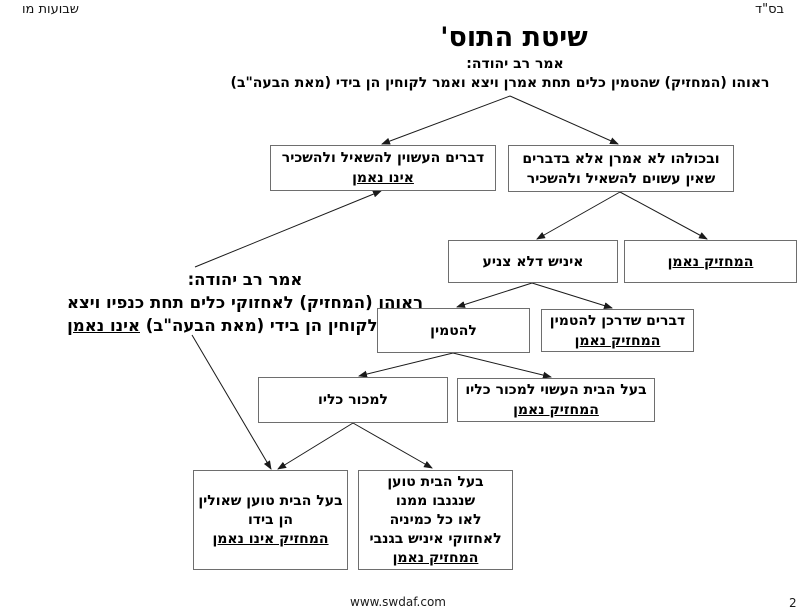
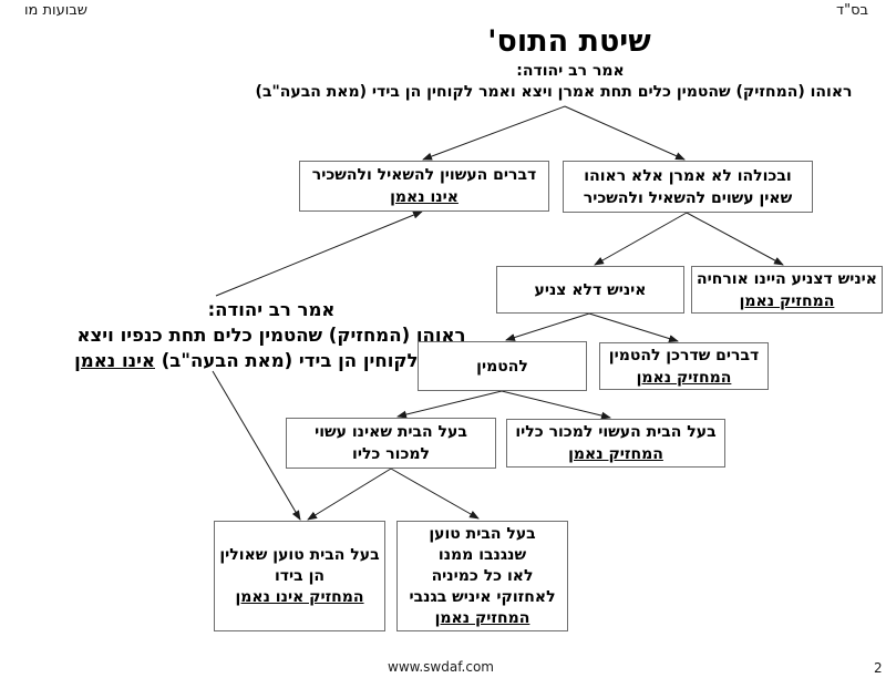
  שבועות מו
  בס"ד
  שיטת התוס'
  אמר רב יהודה:
  ראוהו (המחזיק) שהטמין כלים תחת אמרן ויצא ואמר לקוחין הן בידי (מאת הבעה"ב)
  אמר רב יהודה:
- ראוהו (המחזיק) לאחזוקי כלים תחת כנפיו ויצא
+ ראוהו (המחזיק) שהטמין כלים תחת כנפיו ויצא
  לקוחין הן בידי (מאת הבעה"ב) אינו נאמן
  דברים העשוין להשאיל ולהשכיר
  אינו נאמן
- ובכולהו לא אמרן אלא בדברים
+ ובכולהו לא אמרן אלא ראוהו
  שאין עשוים להשאיל ולהשכיר
  איניש דלא צניע
+ איניש דצניע היינו אורחיה
  המחזיק נאמן
  להטמין
  דברים שדרכן להטמין
  המחזיק נאמן
+ בעל הבית שאינו עשוי
  למכור כליו
  בעל הבית העשוי למכור כליו
  המחזיק נאמן
  בעל הבית טוען שאולין
  הן בידו
  המחזיק אינו נאמן
  בעל הבית טוען
  שנגנבו ממנו
  לאו כל כמיניה
  לאחזוקי איניש בגנבי
  המחזיק נאמן
  www.swdaf.com
  2
